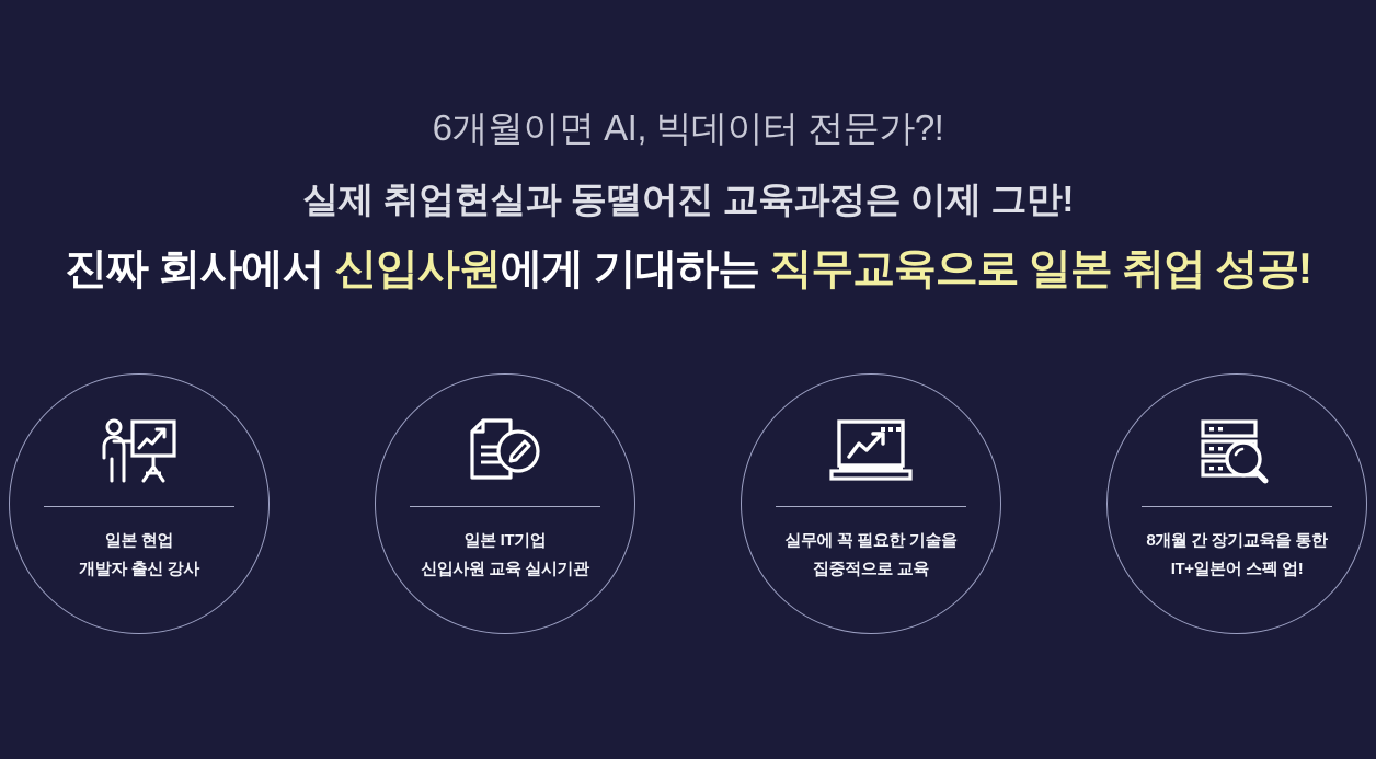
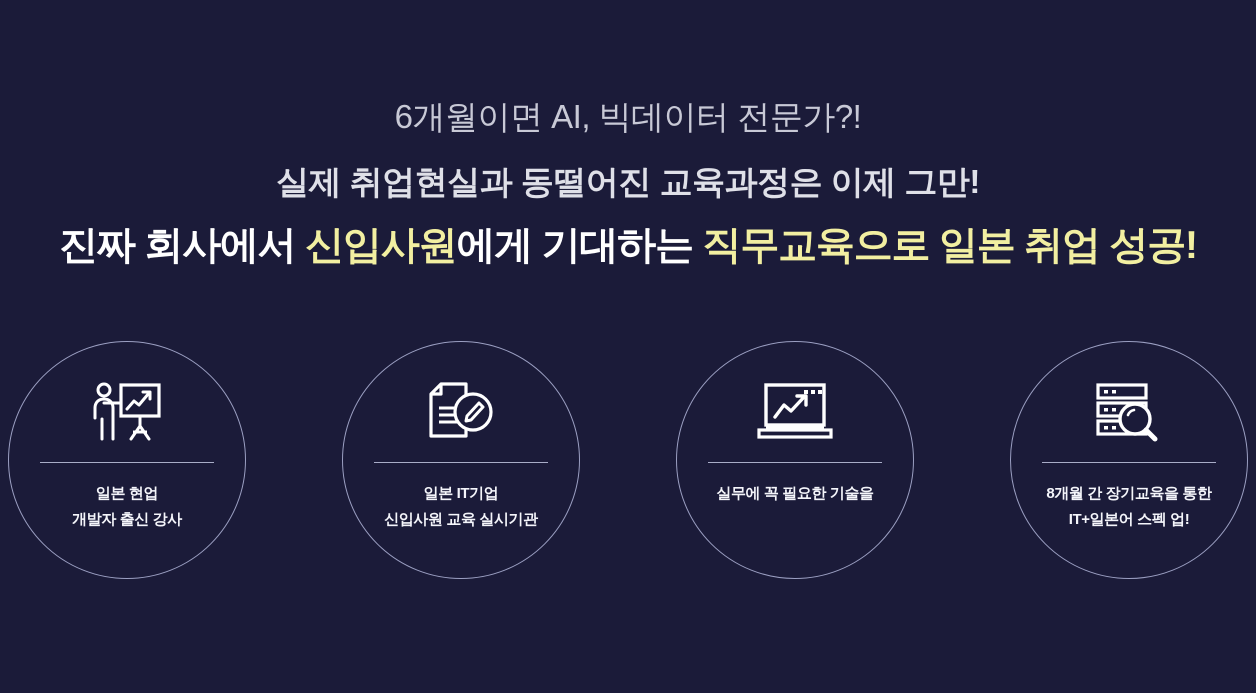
  6개월이면 AI, 빅데이터 전문가?!
  실제 취업현실과 동떨어진 교육과정은 이제 그만!
  진짜 회사에서 신입사원에게 기대하는 직무교육으로 일본 취업 성공!
  일본 현업
  개발자 출신 강사
  일본 IT기업
  신입사원 교육 실시기관
  실무에 꼭 필요한 기술을
- 집중적으로 교육
  8개월 간 장기교육을 통한
  IT+일본어 스펙 업!
